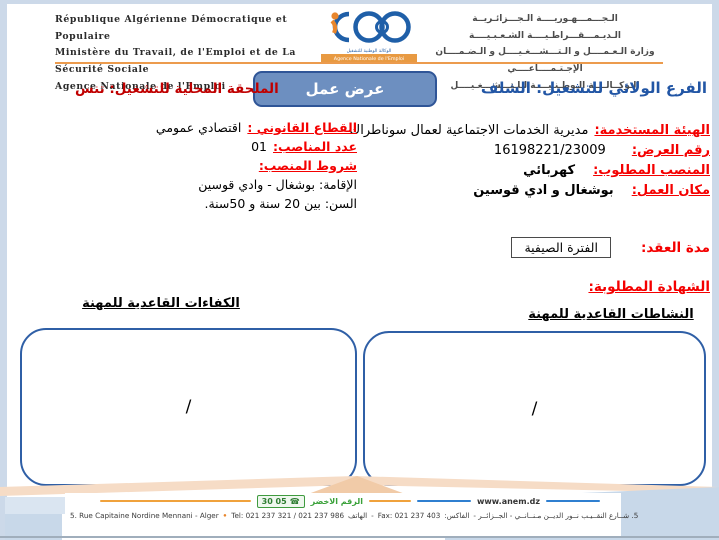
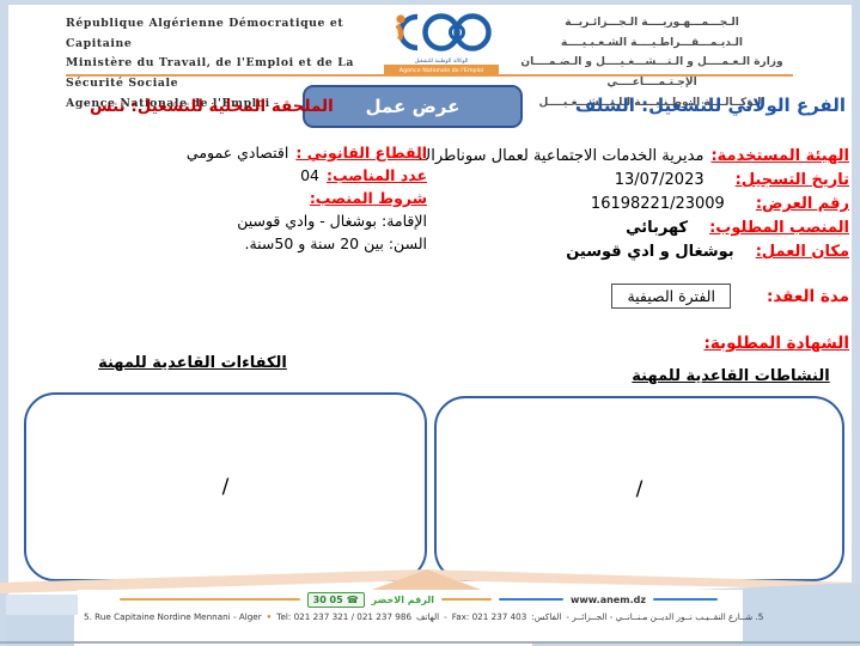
- République Algérienne Démocratique et Populaire
+ République Algérienne Démocratique et Capitaine
  Ministère du Travail, de l'Emploi et de La Sécurité Sociale
  Agence Nationale de l'Emploi
  الـجـــمـــهـوريــــة الـجـــزائـريــة الـديـمـــقـــراطـيــــة الشـعـبـيــــة
  وزارة الـعـمــــل و الـتـــشـــغـيــــل و الـضـمــــان الإجـتـمــــاعــــي
  الـوكــالــــة الـوطـنـيــــة لـلـتـــشـــغـيــــل
  الفرع الولائي للتشغيل: الشلف
  عرض عمل
  الملحقة المحلية للتشغيل: تنس
  الهيئة المستخدمة:
  مديرية الخدمات الاجتماعية لعمال سوناطراك
+ تاريخ التسجيل:
+ 13/07/2023
  رقم العرض:
  16198221/23009
  المنصب المطلوب:
  كهربائي
  مكان العمل:
  بوشغال و ادي قوسين
  القطاع القانوني :
  اقتصادي عمومي
  عدد المناصب:
- 01
+ 04
  شروط المنصب:
  الإقامة: بوشغال - وادي قوسين
  السن: بين 20 سنة و 50سنة.
  مدة العقد:
  الفترة الصيفية
  الشهادة المطلوبة:
  النشاطات القاعدية للمهنة
  الكفاءات القاعدية للمهنة
  /
  /
  30 05
  ☎
  الرقم الاخضر
  www.anem.dz
  5. Rue Capitaine Nordine Mennani - Alger
  •
  Tel: 021 237 321 / 021 237 986
  الهاتف
  -
  Fax: 021 237 403
  الفاكس:
  5. شــارع النقــيـب نــور الديــن مـنــانــي - الجــزائــر -
